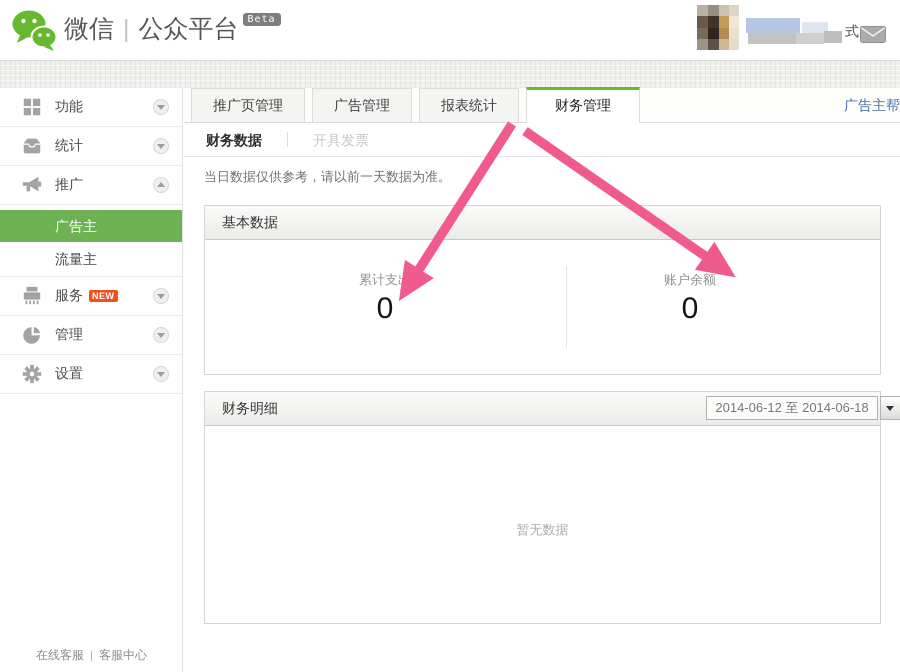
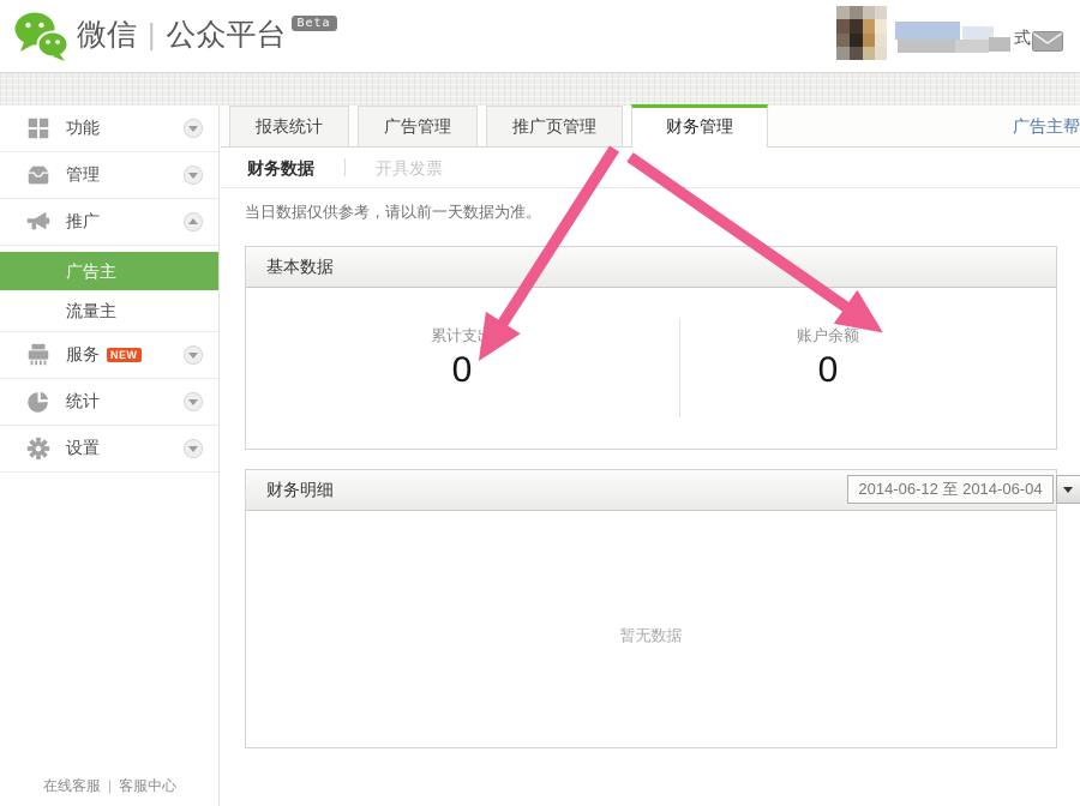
  微信 | 公众平台 Beta
  式
  功能
- 统计
+ 管理
  推广
  广告主
  流量主
  服务
  NEW
- 管理
+ 统计
  设置
  在线客服 | 客服中心
- 推广页管理
+ 报表统计
  广告管理
- 报表统计
+ 推广页管理
  财务管理
  广告主帮
  财务数据
  开具发票
  当日数据仅供参考，请以前一天数据为准。
  基本数据
  累计支出
  0
  账户余额
  0
  财务明细
- 2014-06-12 至 2014-06-18
+ 2014-06-12 至 2014-06-04
  暂无数据
